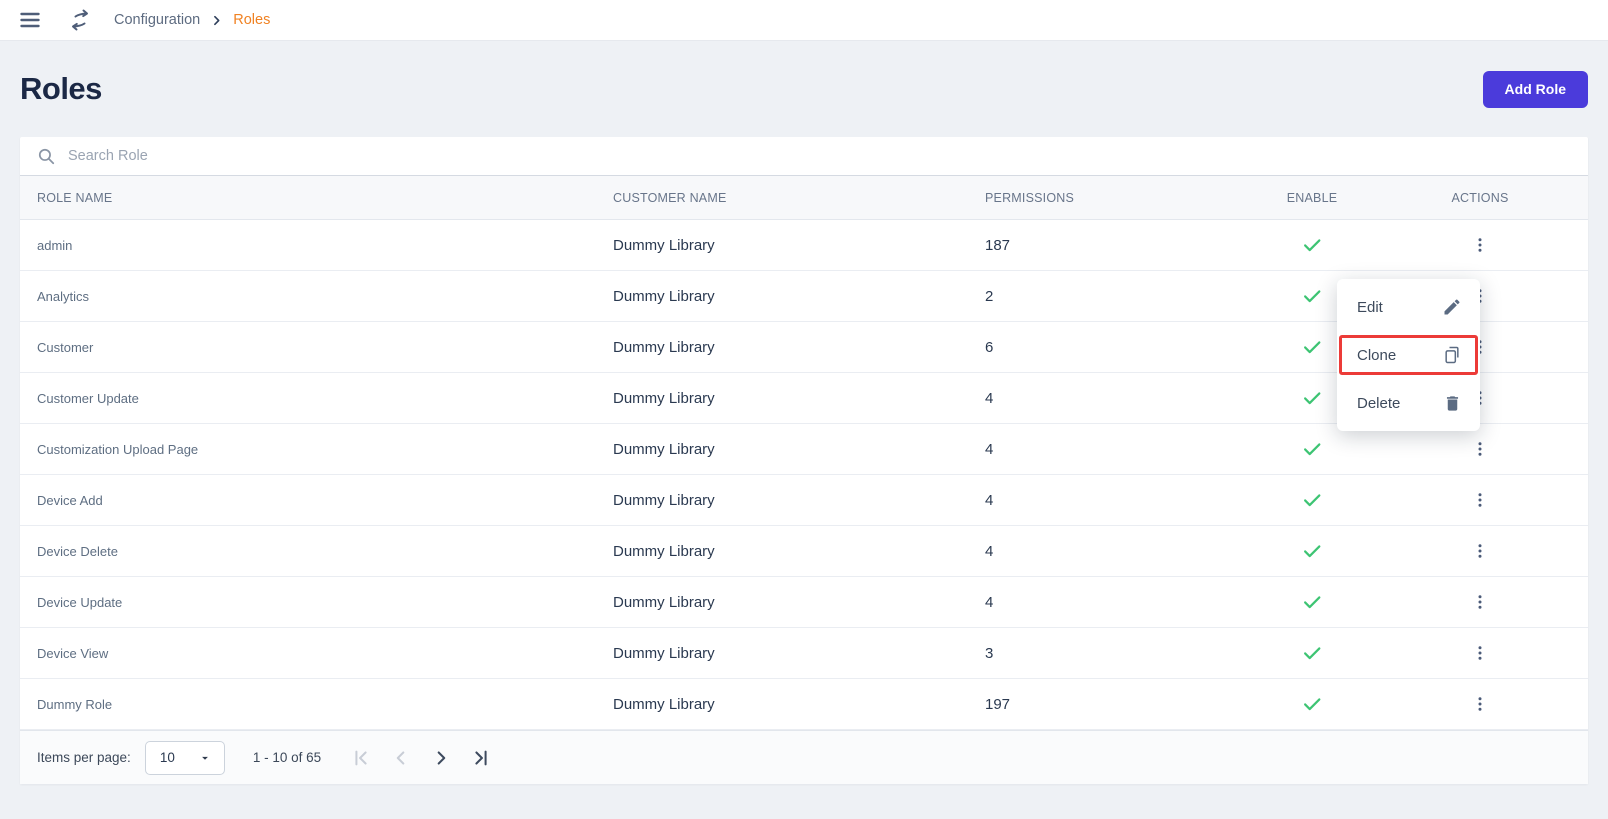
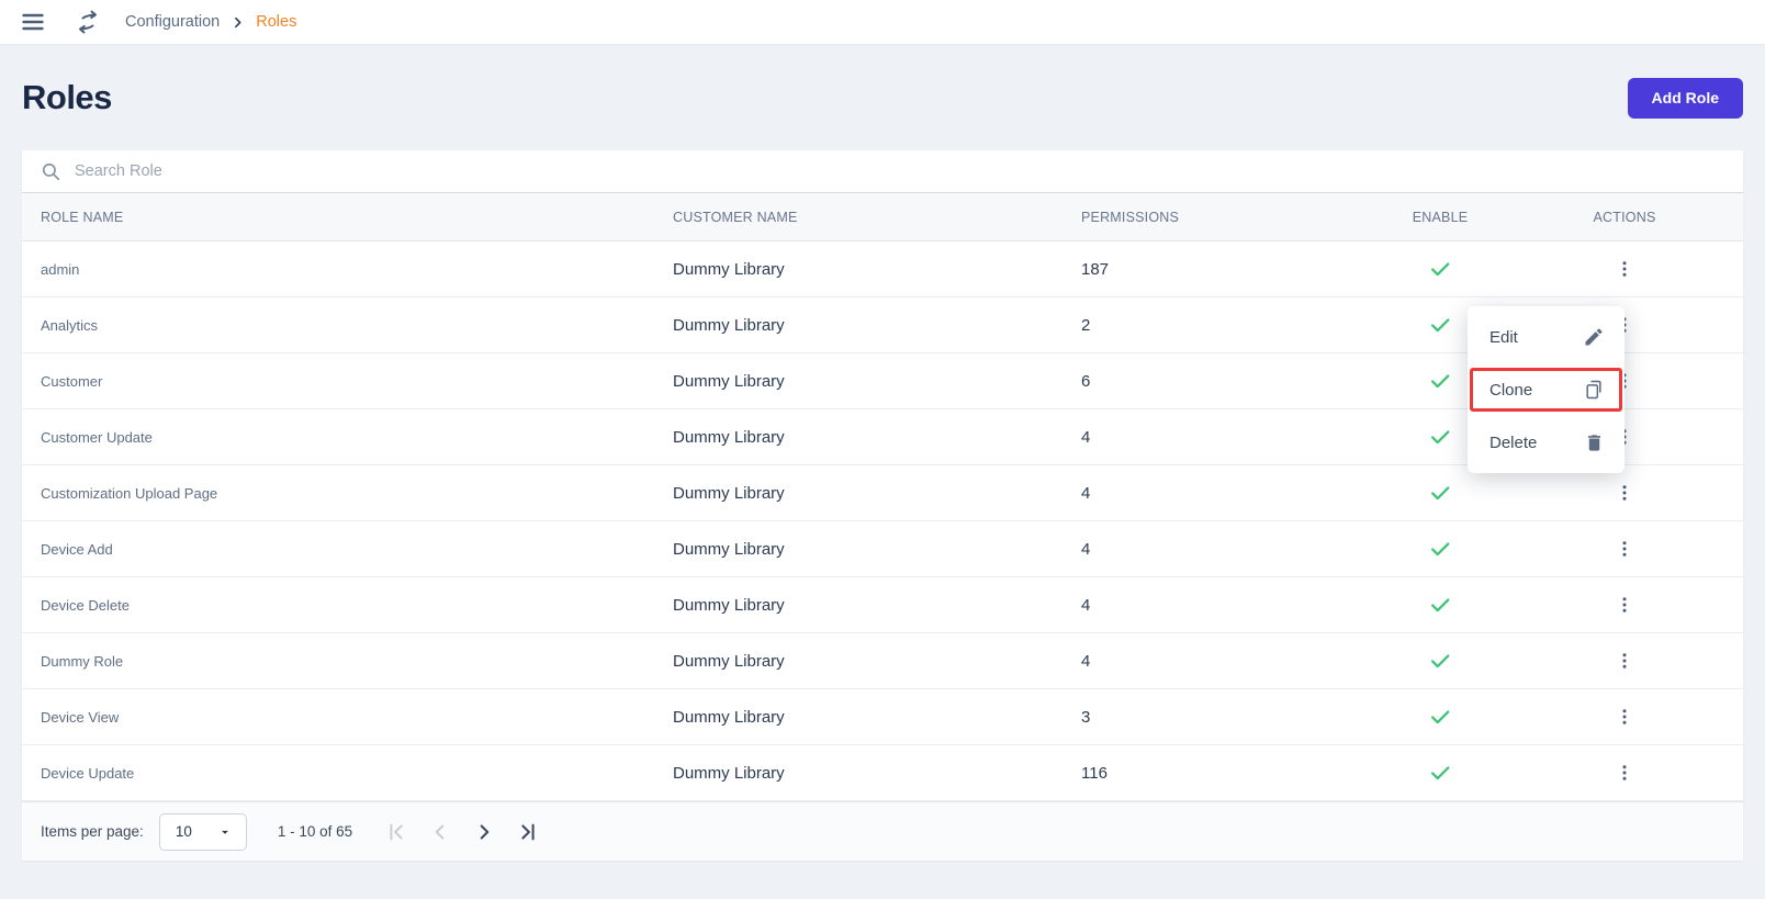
  Configuration
  Roles
  Roles
  Add Role
  Search Role
  ROLE NAME
  CUSTOMER NAME
  PERMISSIONS
  ENABLE
  ACTIONS
  admin
  Dummy Library
  187
  Analytics
  Dummy Library
  2
  Customer
  Dummy Library
  6
  Customer Update
  Dummy Library
  4
  Customization Upload Page
  Dummy Library
  4
  Device Add
  Dummy Library
  4
  Device Delete
  Dummy Library
  4
- Device Update
+ Dummy Role
  Dummy Library
  4
  Device View
  Dummy Library
  3
- Dummy Role
+ Device Update
  Dummy Library
- 197
+ 116
  Items per page:
  10
  1 - 10 of 65
  Edit
  Clone
  Delete
